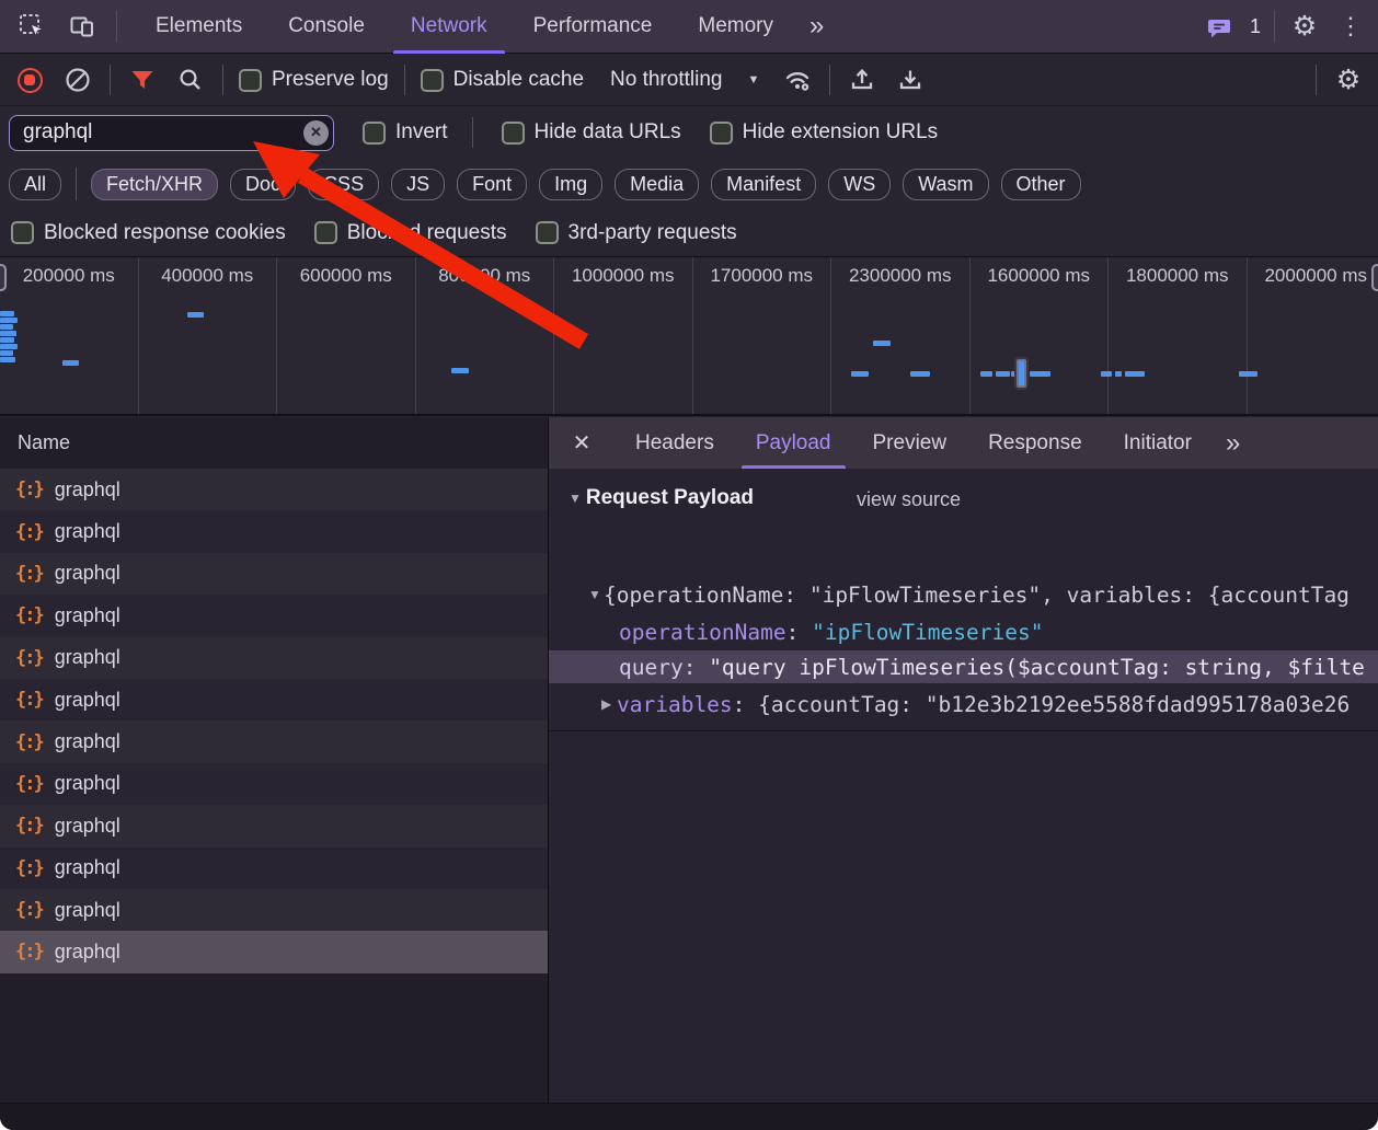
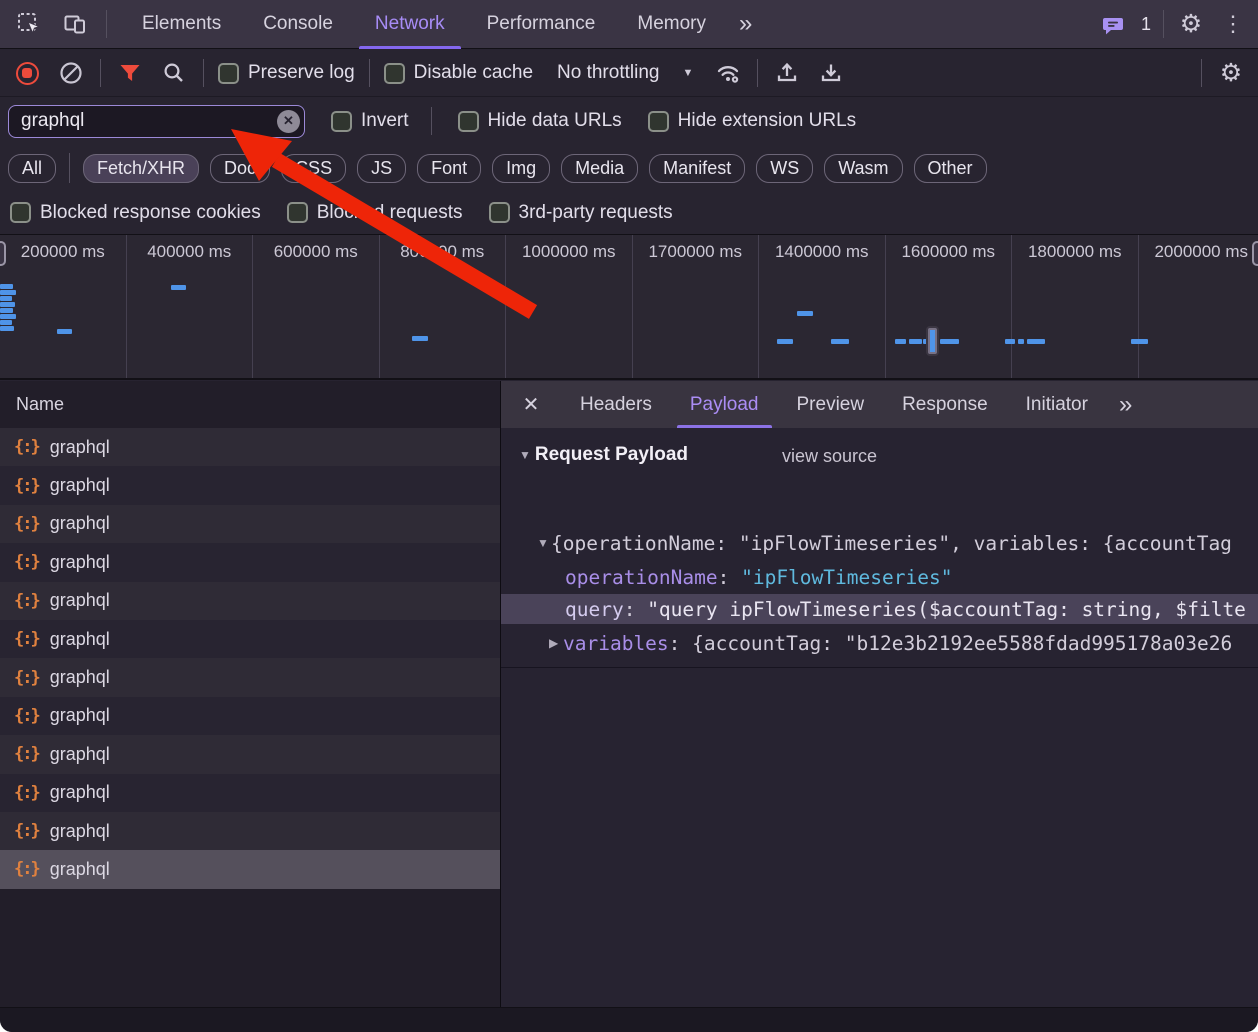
  Elements
  Console
  Network
  Performance
  Memory
  »
  1
  ⚙
  ⋮
  Preserve log
  Disable cache
  No throttling
  ▼
  ⚙
  graphql
  ✕
  Invert
  Hide data URLs
  Hide extension URLs
  All
  Fetch/XHR
  Doc
  JS
  Font
  Img
  Media
  Manifest
  WS
  Wasm
  Other
  Blocked response cookies
  Blo requests
  3rd-party requests
  200000 ms
  400000 ms
  600000 ms
  1000000 ms
  1700000 ms
- 2300000 ms
+ 1400000 ms
  1600000 ms
  1800000 ms
  2000000 ms
  Name
  {:}
  graphql
  {:}
  graphql
  {:}
  graphql
  {:}
  graphql
  {:}
  graphql
  {:}
  graphql
  {:}
  graphql
  {:}
  graphql
  {:}
  graphql
  {:}
  graphql
  {:}
  graphql
  {:}
  graphql
  ✕
  Headers
  Payload
  Preview
  Response
  Initiator
  »
  ▼
  Request Payload
  view source
  ▼
  {operationName: "ipFlowTimeseries", variables: {accountTag
  operationName: "ipFlowTimeseries"
  query: "query ipFlowTimeseries($accountTag: string, $filte
  ▶
  variables: {accountTag: "b12e3b2192ee5588fdad995178a03e26
